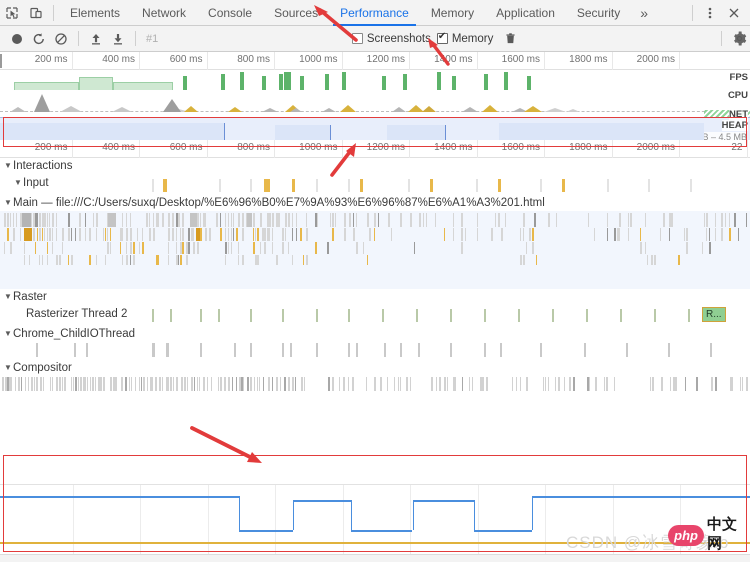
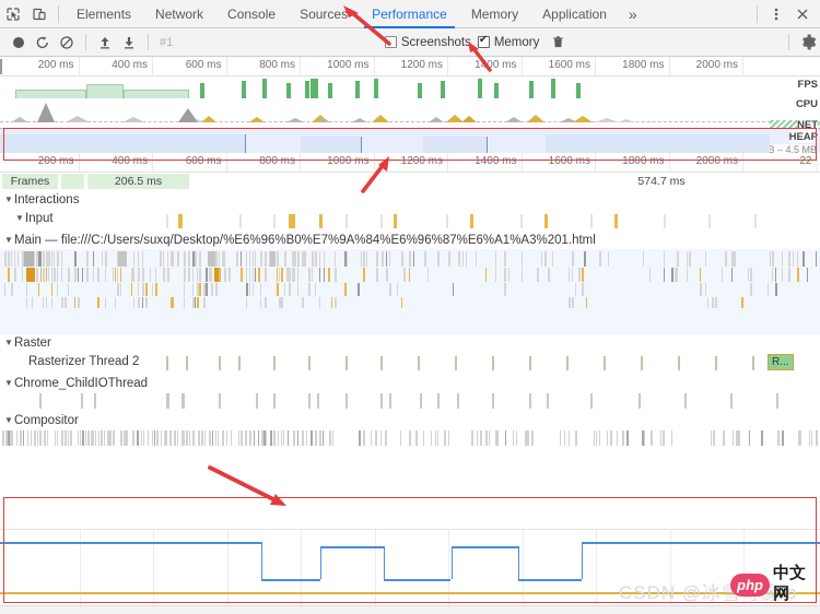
  Elements
  Network
  Console
  Sources
  Performance
  Memory
  Application
- Security
  »
  #1
  Screenshots
  Memory
  200 ms
  400 ms
  600 ms
  800 ms
  1000 ms
  1200 ms
  100 ms
  1600 ms
  1800 ms
  2000 ms
  FPS
  CPU
  NET
  HEAP
  200 ms
  400 ms
  600 ms
  800 ms
  1000 ms
  1200 ms
  1400 ms
  1600 ms
  1800 ms
  2000 ms
  22
+ Frames
+ 206.5 ms
+ 574.7 ms
  ▼ Interactions
  ▼ Input
- ▼ Main — file:///C:/Users/suxq/Desktop/%E6%96%B0%E7%9A%93%E6%96%87%E6%A1%A3%201.html
+ ▼ Main — file:///C:/Users/suxq/Desktop/%E6%96%B0%E7%9A%84%E6%96%87%E6%A1%A3%201.html
  ▼ Raster
  Rasterizer Thread 2
  R...
  ▼ Chrome_ChildIOThread
  ▼ Compositor
  CSDN @冰雪缘lb
  php
  中文网
